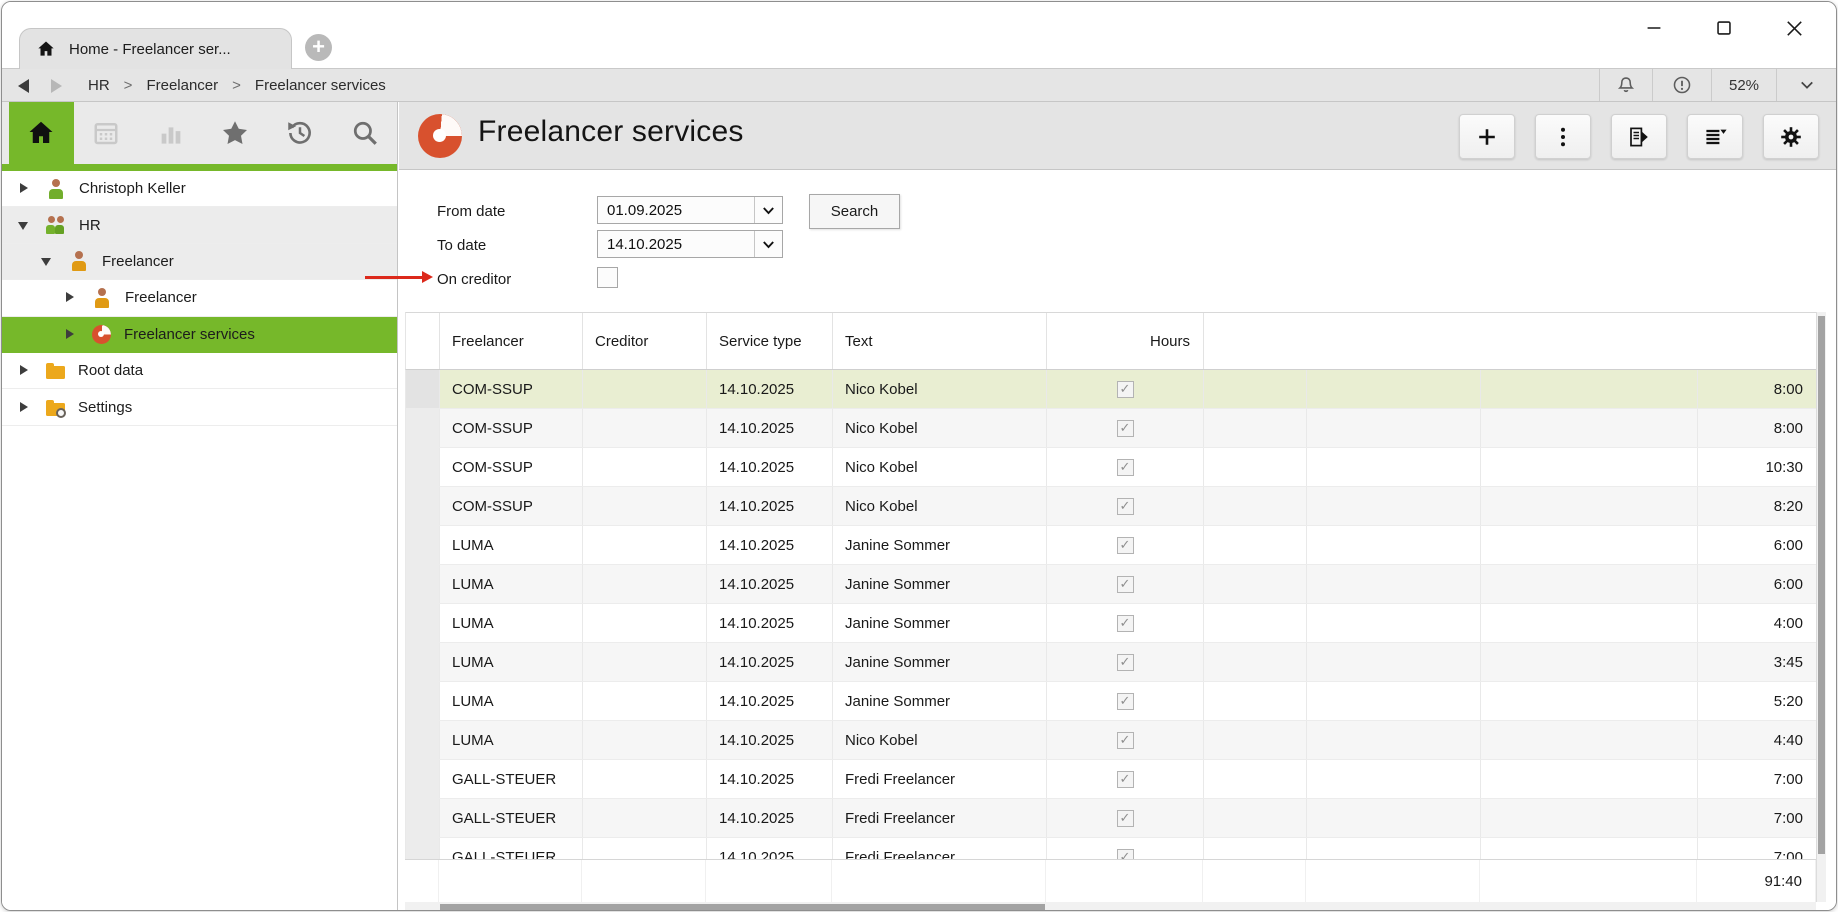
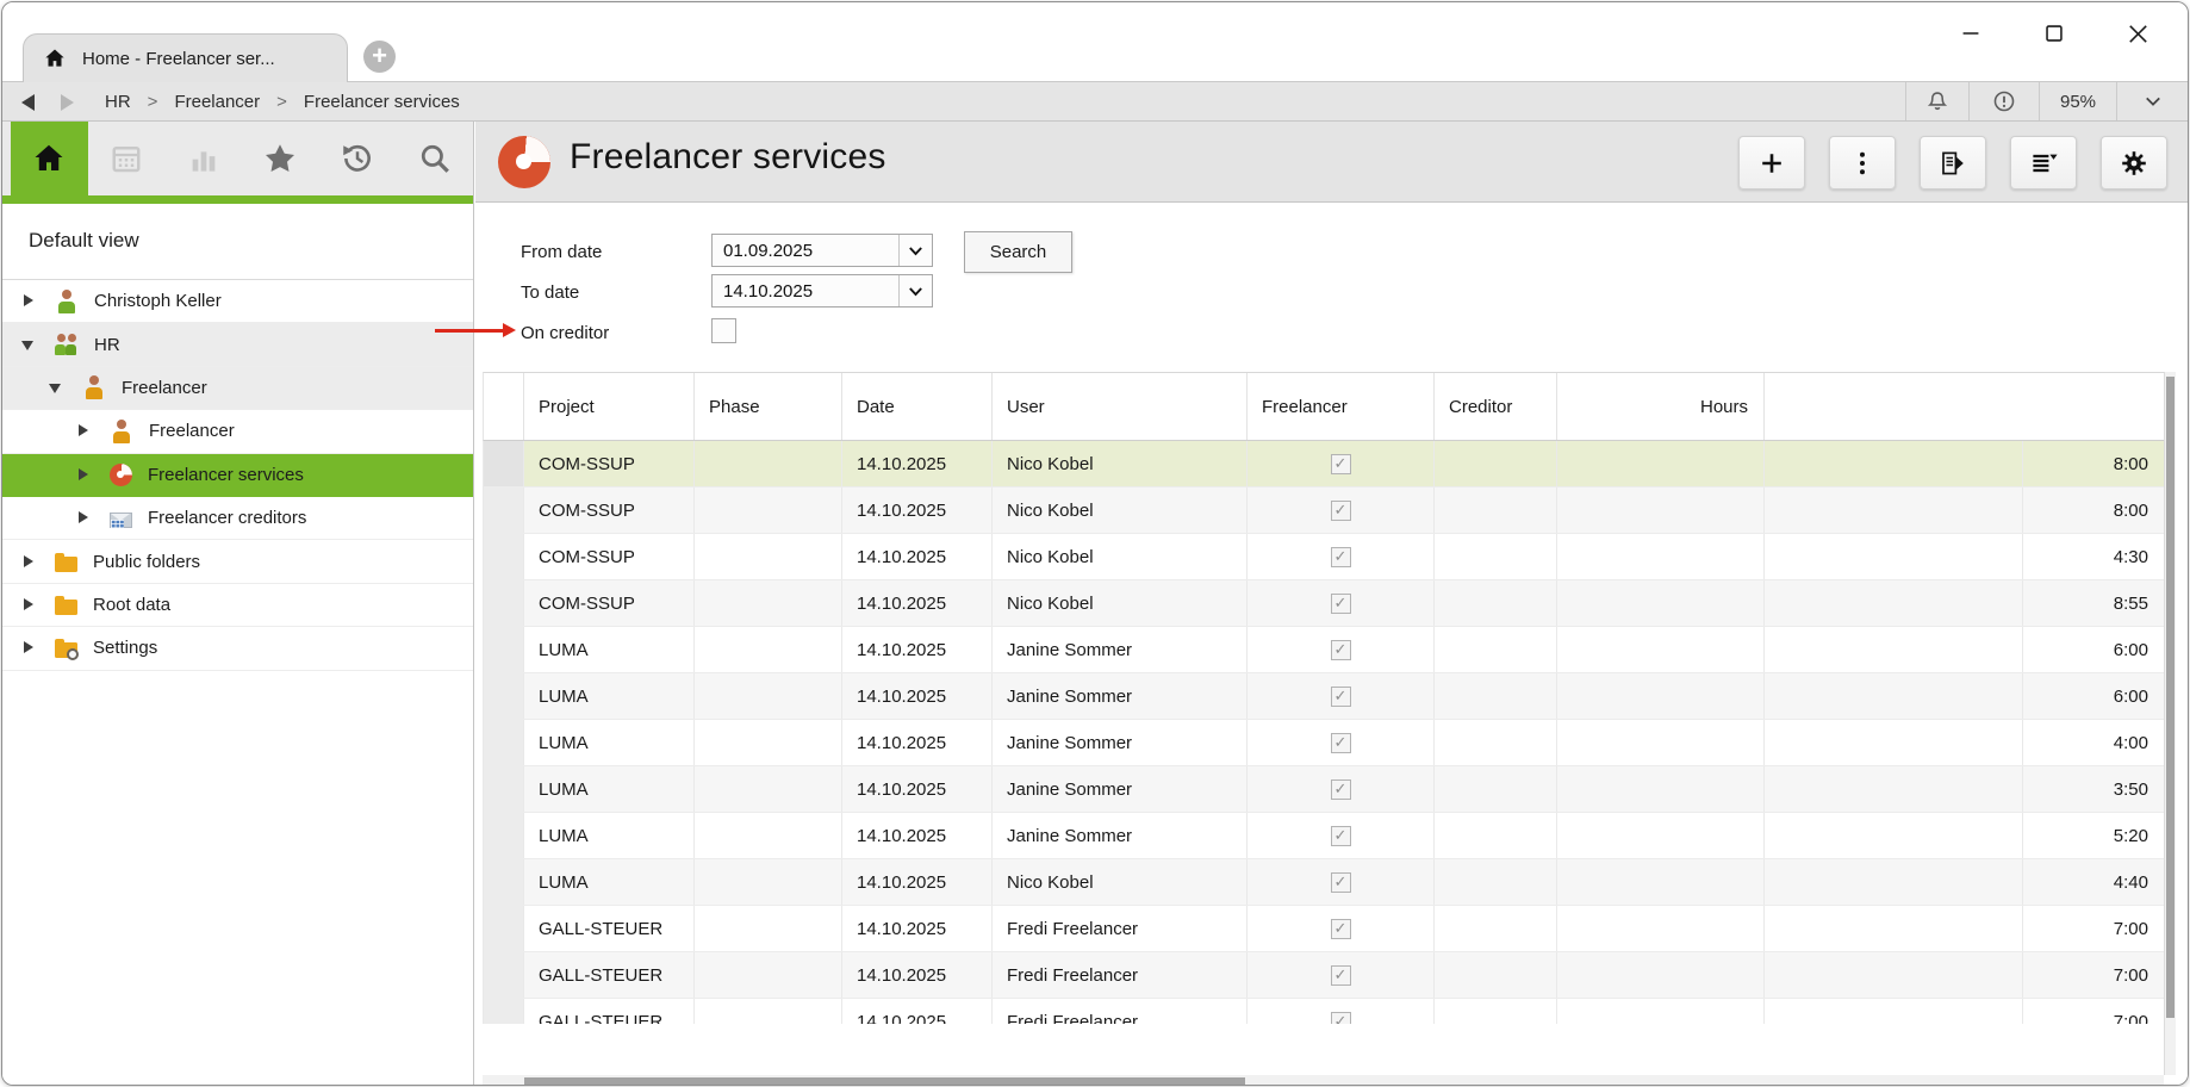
  Home - Freelancer ser...
  +
  HR
  >
  Freelancer
  >
  Freelancer services
- 52%
+ 95%
+ Default view
  Christoph Keller
  HR
  Freelancer
  Freelancer
  Freelancer services
+ Freelancer creditors
+ Public folders
  Root data
  Settings
  Freelancer services
  From date
  To date
  On creditor
  01.09.2025
  14.10.2025
  Search
+ Project
+ Phase
+ Date
+ User
  Freelancer
  Creditor
- Service type
- Text
  Hours
  COM-SSUP
  14.10.2025
  Nico Kobel
  8:00
  COM-SSUP
  14.10.2025
  Nico Kobel
  8:00
  COM-SSUP
  14.10.2025
  Nico Kobel
- 10:30
+ 4:30
  COM-SSUP
  14.10.2025
  Nico Kobel
- 8:20
+ 8:55
  LUMA
  14.10.2025
  Janine Sommer
  6:00
  LUMA
  14.10.2025
  Janine Sommer
  6:00
  LUMA
  14.10.2025
  Janine Sommer
  4:00
  LUMA
  14.10.2025
  Janine Sommer
- 3:45
+ 3:50
  LUMA
  14.10.2025
  Janine Sommer
  5:20
  LUMA
  14.10.2025
  Nico Kobel
  4:40
  GALL-STEUER
  14.10.2025
  Fredi Freelancer
  7:00
  GALL-STEUER
  14.10.2025
  Fredi Freelancer
  7:00
  GALL-STEUER
  14.10.2025
  Fredi Freelancer
  7:00
- 91:40
